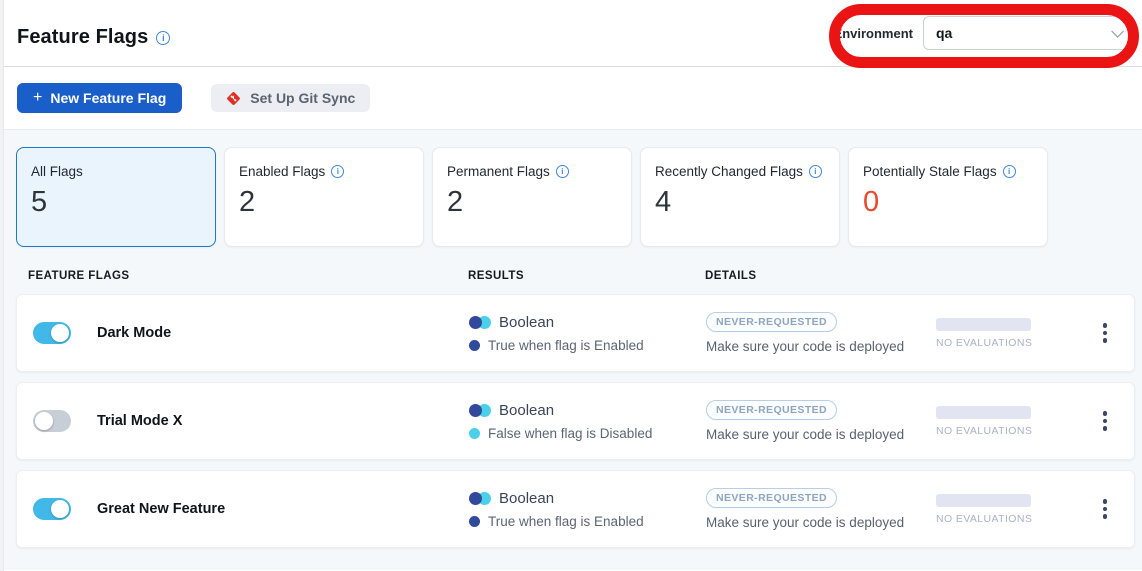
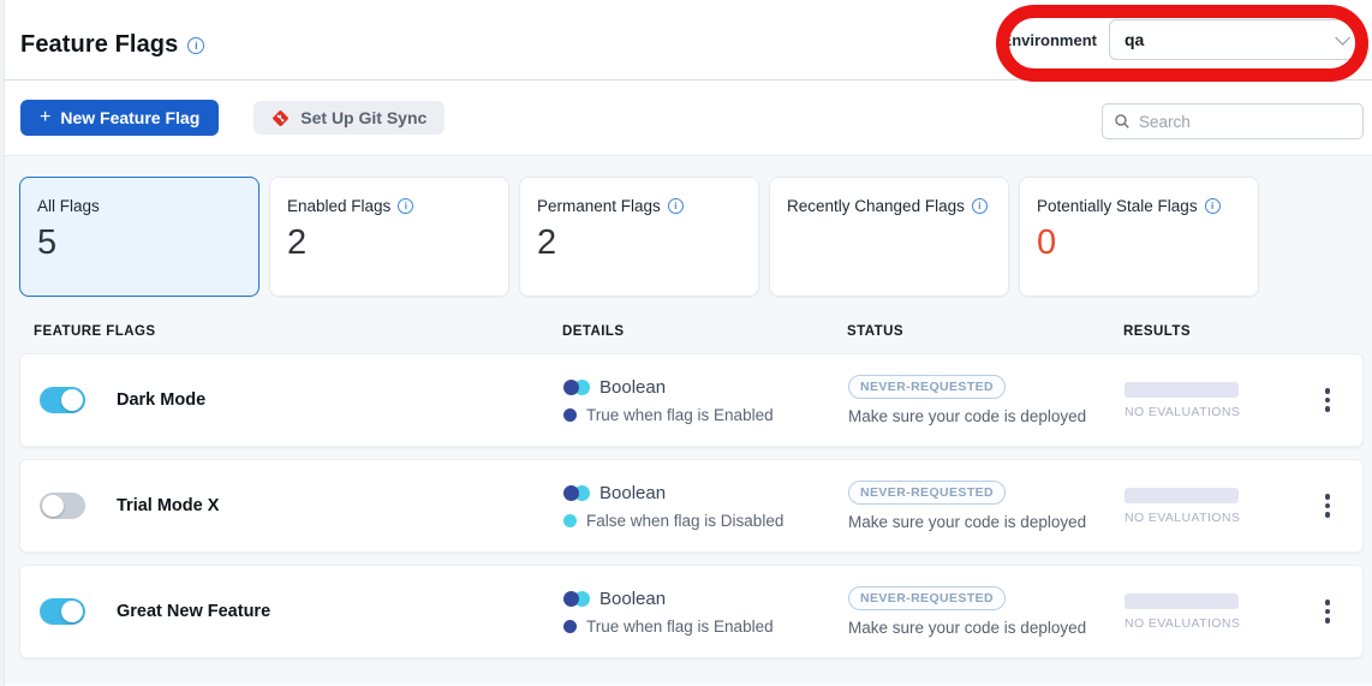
  Feature Flags
  i
  Environment
  qa
  +
  New Feature Flag
  Set Up Git Sync
+ Search
  All Flags
  5
  Enabled Flags
  i
  2
  Permanent Flags
  i
  2
  Recently Changed Flags
  i
- 4
  Potentially Stale Flags
  i
  0
  FEATURE FLAGS
- RESULTS
+ DETAILS
+ STATUS
- DETAILS
+ RESULTS
  Dark Mode
  Boolean
  True when flag is Enabled
  NEVER-REQUESTED
  Make sure your code is deployed
  NO EVALUATIONS
  Trial Mode X
  Boolean
  False when flag is Disabled
  NEVER-REQUESTED
  Make sure your code is deployed
  NO EVALUATIONS
  Great New Feature
  Boolean
  True when flag is Enabled
  NEVER-REQUESTED
  Make sure your code is deployed
  NO EVALUATIONS
